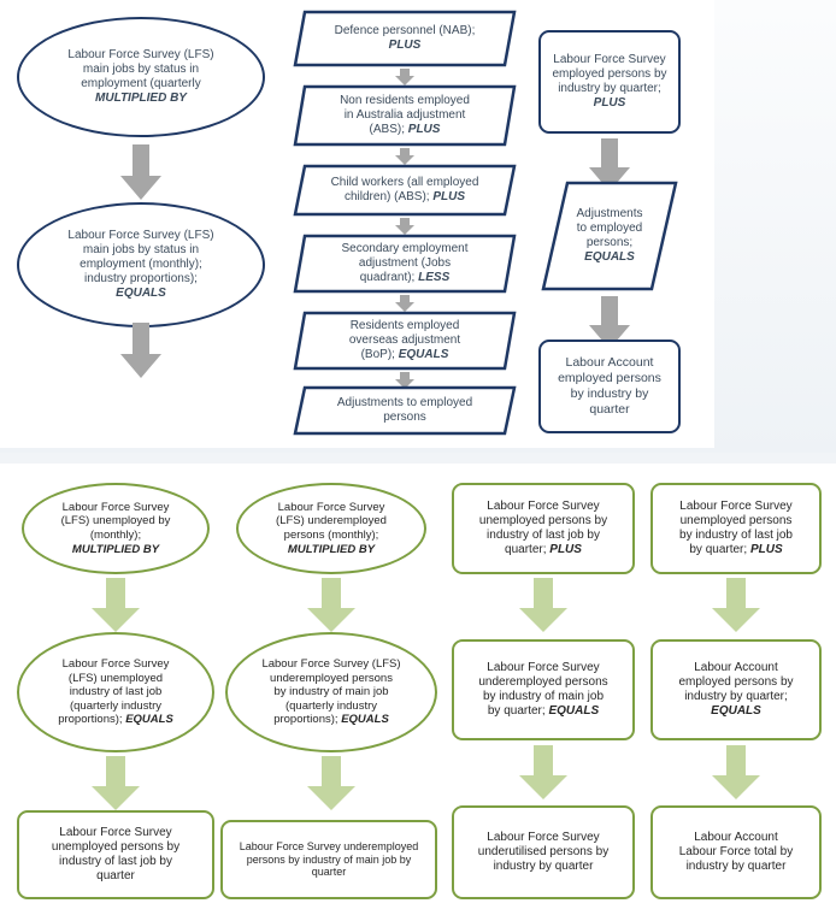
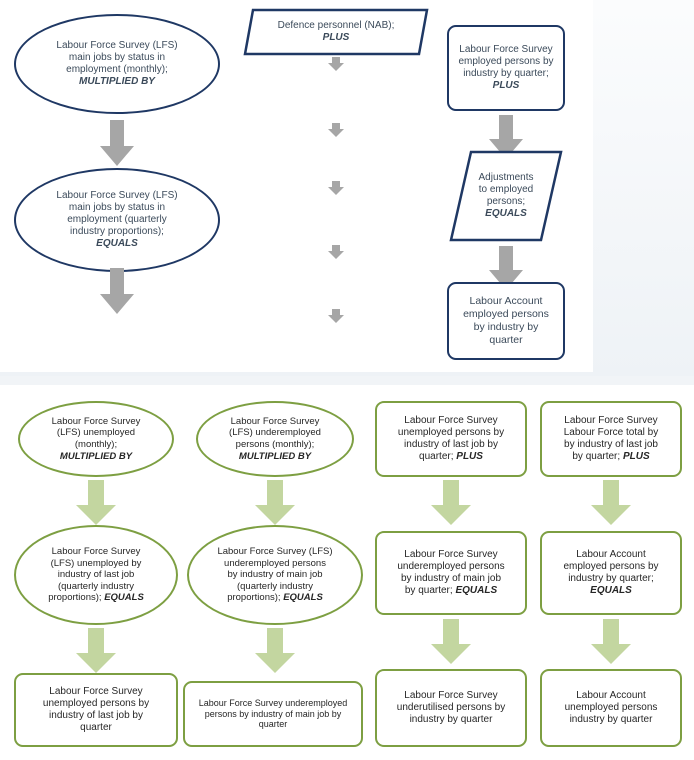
  Labour Force Survey (LFS)
  main jobs by status in
- employment (quarterly
+ employment (monthly);
  MULTIPLIED BY
  Labour Force Survey (LFS)
  main jobs by status in
- employment (monthly);
+ employment (quarterly
  industry proportions);
  EQUALS
  Defence personnel (NAB);
  PLUS
- Non residents employed
- in Australia adjustment
- (ABS); PLUS
- Child workers (all employed
- children) (ABS); PLUS
- Secondary employment
- adjustment (Jobs
- quadrant); LESS
- Residents employed
- overseas adjustment
- (BoP); EQUALS
- Adjustments to employed
- persons
  Labour Force Survey
  employed persons by
  industry by quarter;
  PLUS
  Adjustments
  to employed
  persons;
  EQUALS
  Labour Account
  employed persons
  by industry by
  quarter
  Labour Force Survey
- (LFS) unemployed by
+ (LFS) unemployed
  (monthly);
  MULTIPLIED BY
  Labour Force Survey
- (LFS) unemployed
+ (LFS) unemployed by
  industry of last job
  (quarterly industry
  proportions); EQUALS
  Labour Force Survey
  unemployed persons by
  industry of last job by
  quarter
  Labour Force Survey
  (LFS) underemployed
  persons (monthly);
  MULTIPLIED BY
  Labour Force Survey (LFS)
  underemployed persons
  by industry of main job
  (quarterly industry
  proportions); EQUALS
  Labour Force Survey underemployed
  persons by industry of main job by
  quarter
  Labour Force Survey
  unemployed persons by
  industry of last job by
  quarter; PLUS
  Labour Force Survey
  underemployed persons
  by industry of main job
  by quarter; EQUALS
  Labour Force Survey
  underutilised persons by
  industry by quarter
  Labour Force Survey
- unemployed persons
+ Labour Force total by
  by industry of last job
  by quarter; PLUS
  Labour Account
  employed persons by
  industry by quarter;
  EQUALS
  Labour Account
- Labour Force total by
+ unemployed persons
  industry by quarter
